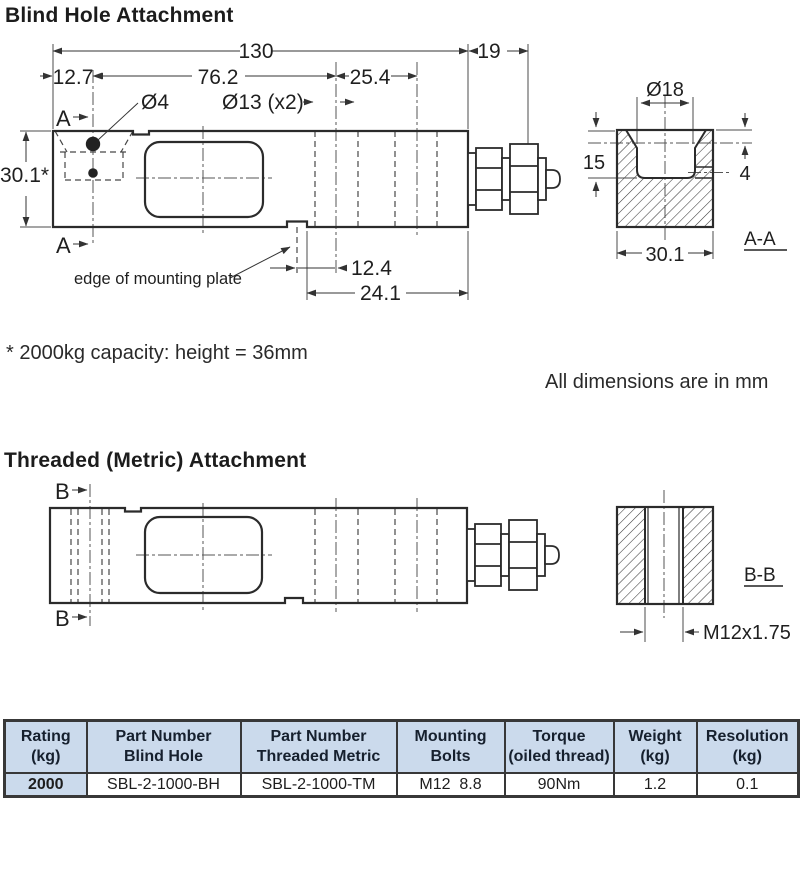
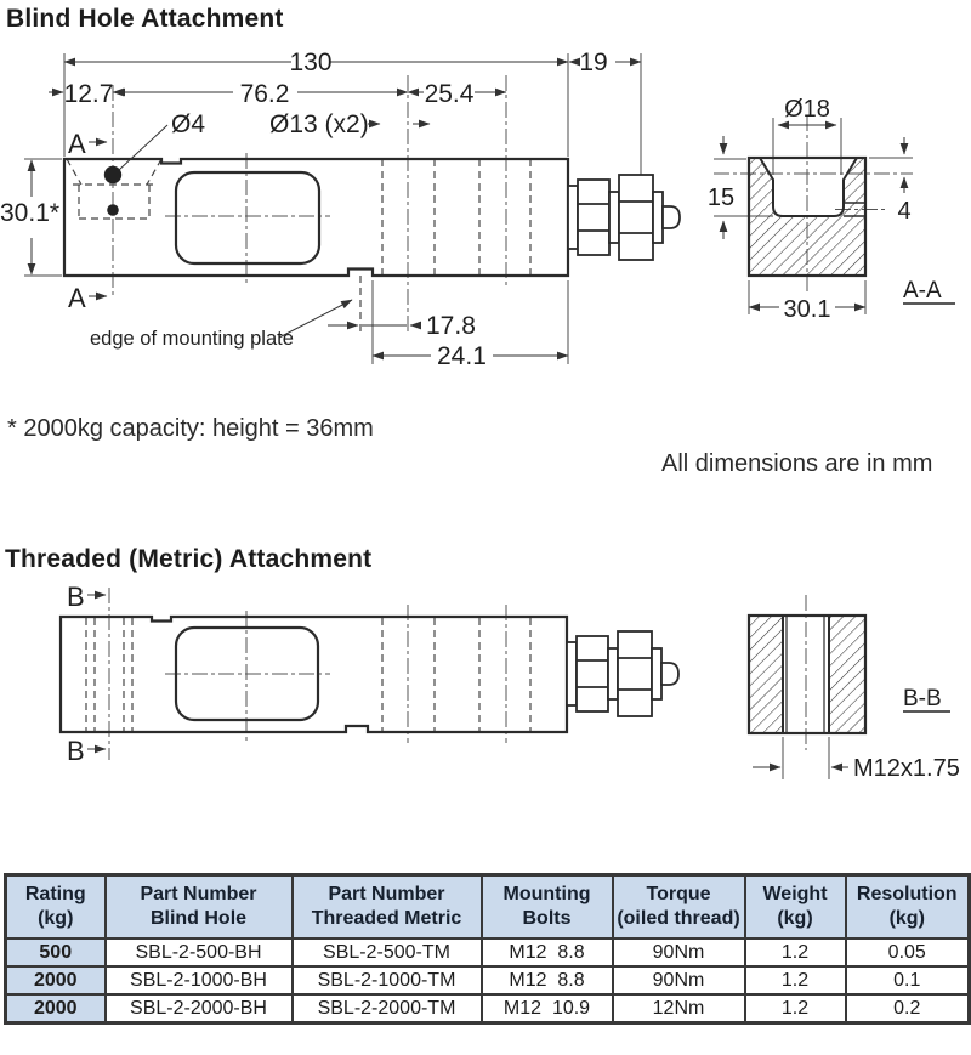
  Blind Hole Attachment
  130
  19
  12.7
  76.2
  25.4
  Ø4
  Ø13 (x2)
  A
  A
  30.1*
  edge of mounting plate
- 12.4
+ 17.8
  24.1
  Ø18
  15
  4
  30.1
  A-A
  * 2000kg capacity: height = 36mm
  All dimensions are in mm
  Threaded (Metric) Attachment
  B
  B
  B-B
  M12x1.75
  Rating(kg)	Part NumberBlind Hole	Part NumberThreaded Metric	MountingBolts	Torque(oiled thread)	Weight(kg)	Resolution(kg)
+ 500	SBL-2-500-BH	SBL-2-500-TM	M12 8.8	90Nm	1.2	0.05
  2000	SBL-2-1000-BH	SBL-2-1000-TM	M12 8.8	90Nm	1.2	0.1
+ 2000	SBL-2-2000-BH	SBL-2-2000-TM	M12 10.9	12Nm	1.2	0.2
